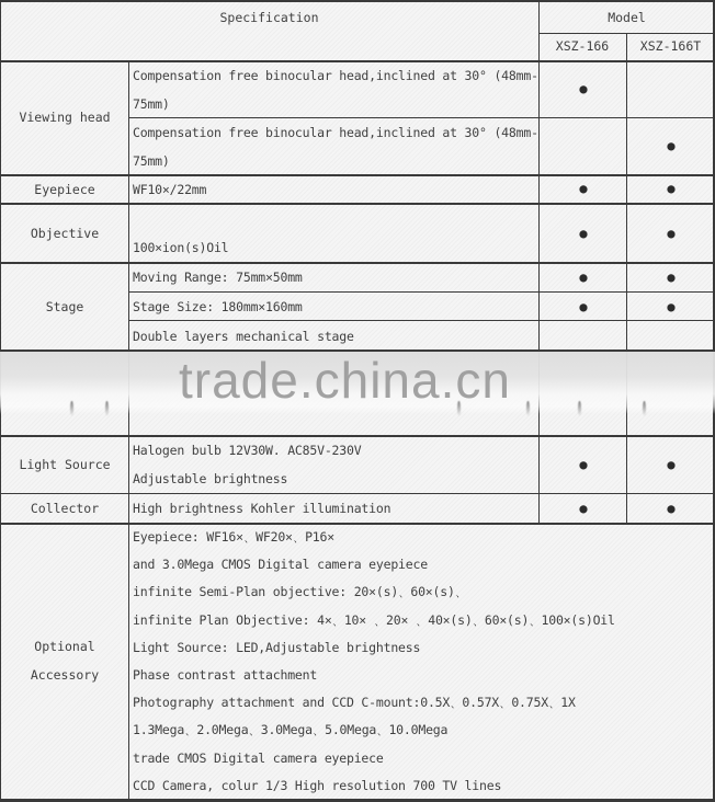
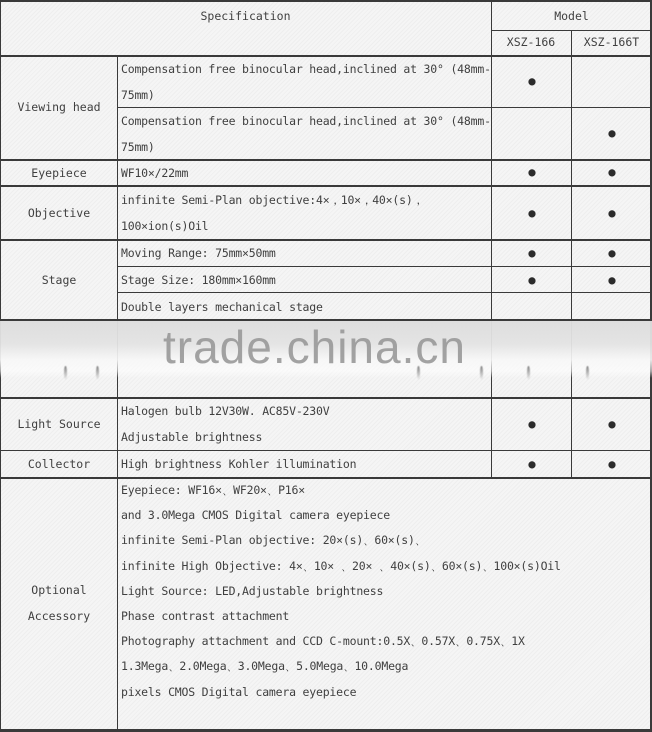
  Specification
  Model
  XSZ-166
  XSZ-166T
  Viewing head
  Eyepiece
  Objective
  Stage
  Light Source
  Collector
  Optional
  Accessory
  Compensation free binocular head,inclined at 30° (48mm-
  75mm)
  Compensation free binocular head,inclined at 30° (48mm-
  75mm)
  WF10×/22mm
+ infinite Semi-Plan objective:4×，10×，40×(s)，
  100×ion(s)Oil
  Moving Range: 75mm×50mm
  Stage Size: 180mm×160mm
  Double layers mechanical stage
  Halogen bulb 12V30W. AC85V-230V
  Adjustable brightness
  High brightness Kohler illumination
  Eyepiece: WF16×、WF20×、P16×
  and 3.0Mega CMOS Digital camera eyepiece
  infinite Semi-Plan objective: 20×(s)、60×(s)、
- infinite Plan Objective: 4×、10× 、20× 、40×(s)、60×(s)、100×(s)Oil
+ infinite High Objective: 4×、10× 、20× 、40×(s)、60×(s)、100×(s)Oil
  Light Source: LED,Adjustable brightness
  Phase contrast attachment
  Photography attachment and CCD C-mount:0.5X、0.57X、0.75X、1X
  1.3Mega、2.0Mega、3.0Mega、5.0Mega、10.0Mega
- trade CMOS Digital camera eyepiece
+ pixels CMOS Digital camera eyepiece
- CCD Camera, colur 1/3 High resolution 700 TV lines
  ●
  ●
  ●
  ●
  ●
  ●
  ●
  ●
  ●
  ●
  ●
  ●
  ●
  ●
  trade.china.cn
